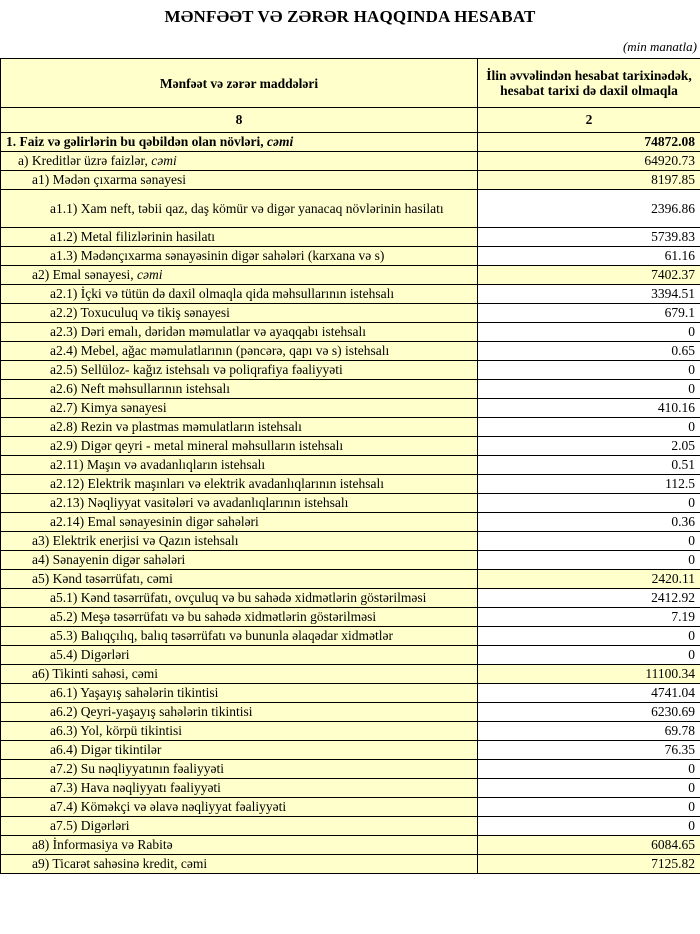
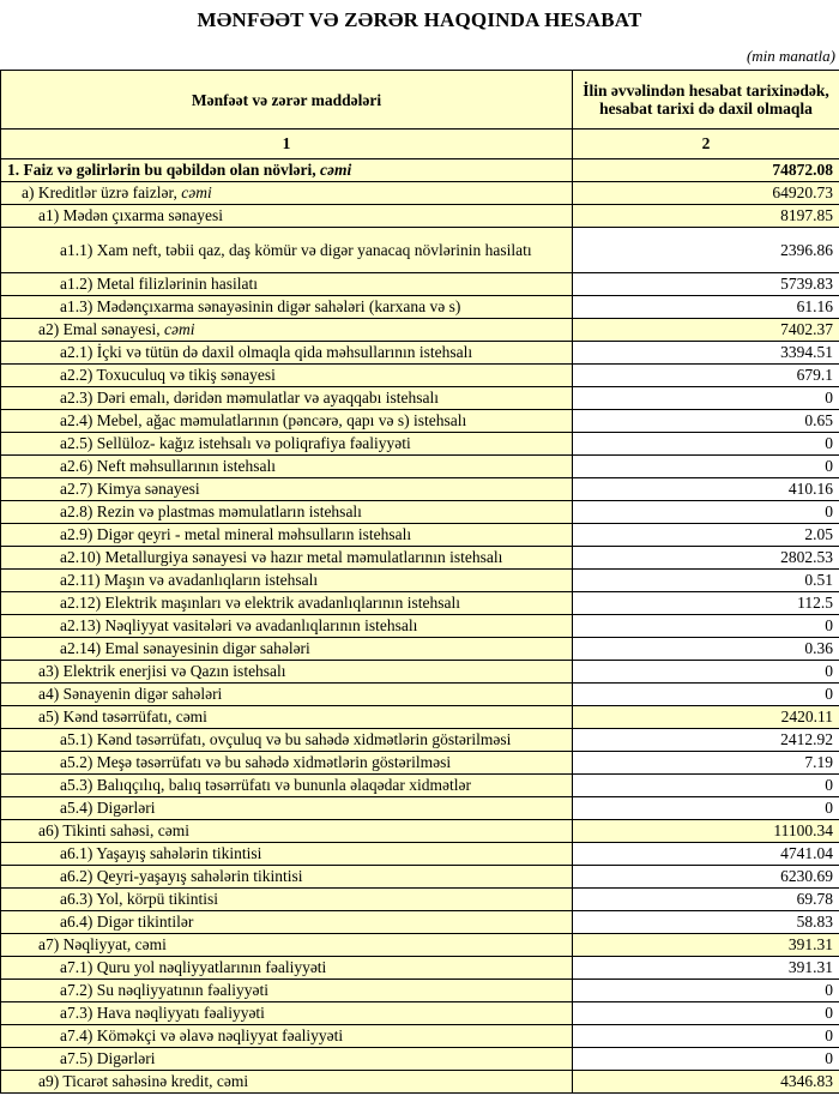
  MƏNFƏƏT VƏ ZƏRƏR HAQQINDA HESABAT
  (min manatla)
  Mənfəət və zərər maddələri	İlin əvvəlindən hesabat tarixinədək, hesabat tarixi də daxil olmaqla
- 8	2
+ 1	2
  1. Faiz və gəlirlərin bu qəbildən olan növləri, cəmi	74872.08
  a) Kreditlər üzrə faizlər, cəmi	64920.73
  a1) Mədən çıxarma sənayesi	8197.85
  a1.1) Xam neft, təbii qaz, daş kömür və digər yanacaq növlərinin hasilatı	2396.86
  a1.2) Metal filizlərinin hasilatı	5739.83
  a1.3) Mədənçıxarma sənayəsinin digər sahələri (karxana və s)	61.16
  a2) Emal sənayesi, cəmi	7402.37
  a2.1) İçki və tütün də daxil olmaqla qida məhsullarının istehsalı	3394.51
  a2.2) Toxuculuq və tikiş sənayesi	679.1
  a2.3) Dəri emalı, dəridən məmulatlar və ayaqqabı istehsalı	0
  a2.4) Mebel, ağac məmulatlarının (pəncərə, qapı və s) istehsalı	0.65
  a2.5) Sellüloz- kağız istehsalı və poliqrafiya fəaliyyəti	0
  a2.6) Neft məhsullarının istehsalı	0
  a2.7) Kimya sənayesi	410.16
  a2.8) Rezin və plastmas məmulatların istehsalı	0
  a2.9) Digər qeyri - metal mineral məhsulların istehsalı	2.05
+ a2.10) Metallurgiya sənayesi və hazır metal məmulatlarının istehsalı	2802.53
  a2.11) Maşın və avadanlıqların istehsalı	0.51
  a2.12) Elektrik maşınları və elektrik avadanlıqlarının istehsalı	112.5
  a2.13) Nəqliyyat vasitələri və avadanlıqlarının istehsalı	0
  a2.14) Emal sənayesinin digər sahələri	0.36
  a3) Elektrik enerjisi və Qazın istehsalı	0
  a4) Sənayenin digər sahələri	0
  a5) Kənd təsərrüfatı, cəmi	2420.11
  a5.1) Kənd təsərrüfatı, ovçuluq və bu sahədə xidmətlərin göstərilməsi	2412.92
  a5.2) Meşə təsərrüfatı və bu sahədə xidmətlərin göstərilməsi	7.19
  a5.3) Balıqçılıq, balıq təsərrüfatı və bununla əlaqədar xidmətlər	0
  a5.4) Digərləri	0
  a6) Tikinti sahəsi, cəmi	11100.34
  a6.1) Yaşayış sahələrin tikintisi	4741.04
  a6.2) Qeyri-yaşayış sahələrin tikintisi	6230.69
  a6.3) Yol, körpü tikintisi	69.78
- a6.4) Digər tikintilər	76.35
+ a6.4) Digər tikintilər	58.83
+ a7) Nəqliyyat, cəmi	391.31
+ a7.1) Quru yol nəqliyyatlarının fəaliyyəti	391.31
  a7.2) Su nəqliyyatının fəaliyyəti	0
  a7.3) Hava nəqliyyatı fəaliyyəti	0
  a7.4) Köməkçi və əlavə nəqliyyat fəaliyyəti	0
  a7.5) Digərləri	0
- a8) İnformasiya və Rabitə	6084.65
- a9) Ticarət sahəsinə kredit, cəmi	7125.82
+ a9) Ticarət sahəsinə kredit, cəmi	4346.83
